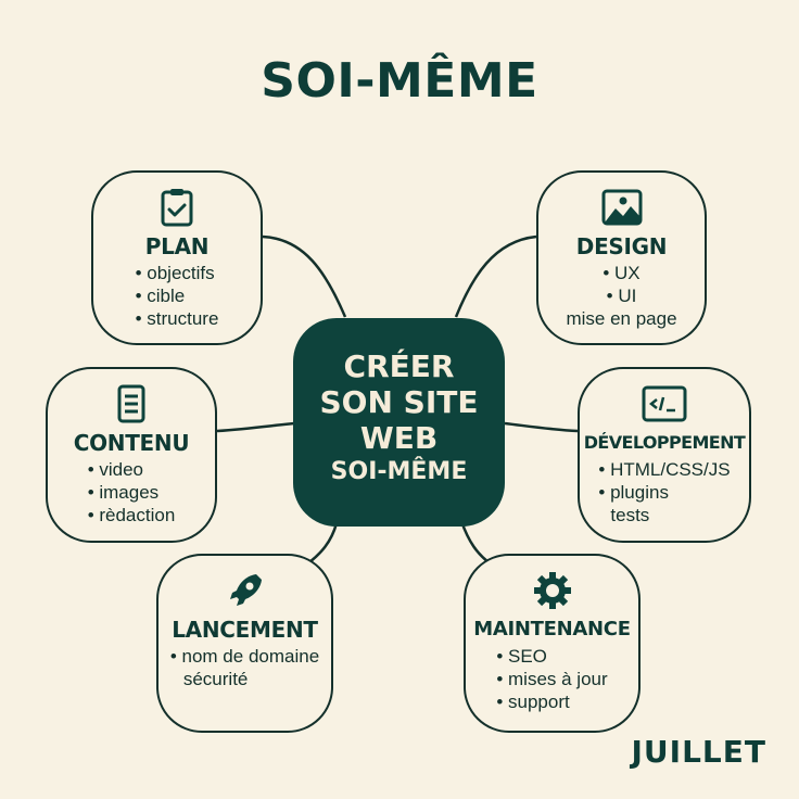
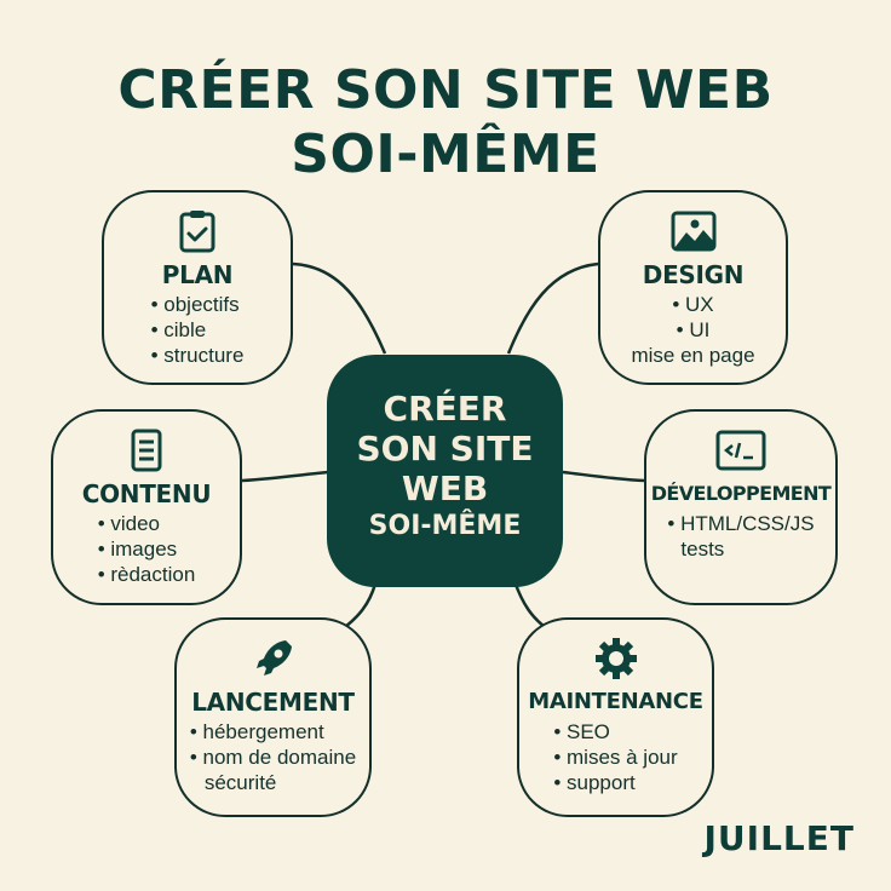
+ CRÉER SON SITE WEB
  SOI-MÊME
  PLAN
  • objectifs
  • cible
  • structure
  DESIGN
  • UX
  • UI
  mise en page
  CONTENU
  • video
  • images
  • rèdaction
  DÉVELOPPEMENT
  • HTML/CSS/JS
- • plugins
  tests
  LANCEMENT
+ • hébergement
  • nom de domaine
  sécurité
  MAINTENANCE
  • SEO
  • mises à jour
  • support
  CRÉER
  SON SITE
  WEB
  SOI-MÊME
  JUILLET
